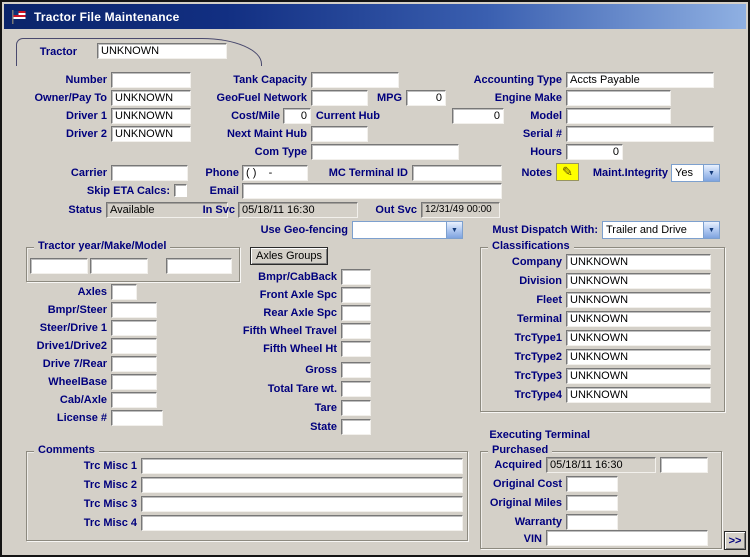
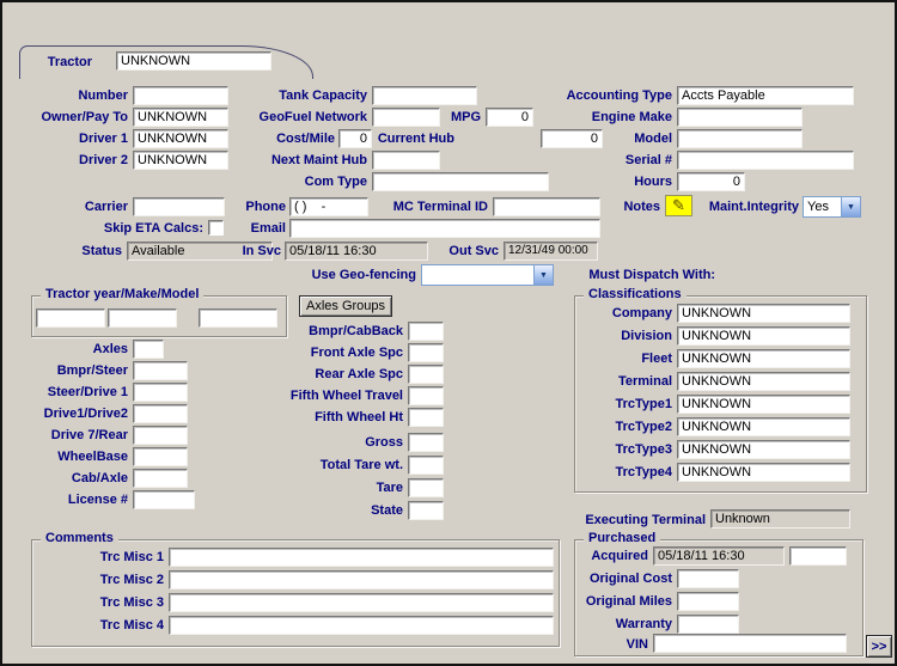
- Tractor File Maintenance
  Tractor
  UNKNOWN
  Number
  Owner/Pay To
  UNKNOWN
  Driver 1
  UNKNOWN
  Driver 2
  UNKNOWN
  Tank Capacity
  GeoFuel Network
  MPG
  0
  Cost/Mile
  0
  Current Hub
  0
  Next Maint Hub
  Com Type
  Accounting Type
  Accts Payable
  Engine Make
  Model
  Serial #
  Hours
  0
  Carrier
  Phone
  ( ) -
  MC Terminal ID
  Notes
  ✎
  Maint.Integrity
  Yes
  Skip ETA Calcs:
  Email
  Status
  Available
  In Svc
  05/18/11 16:30
  Out Svc
  12/31/49 00:00
  Use Geo-fencing
  Must Dispatch With:
- Trailer and Drive
  Tractor year/Make/Model
  Axles
  Bmpr/Steer
  Steer/Drive 1
  Drive1/Drive2
  Drive 7/Rear
  WheelBase
  Cab/Axle
  License #
  Axles Groups
  Bmpr/CabBack
  Front Axle Spc
  Rear Axle Spc
  Fifth Wheel Travel
  Fifth Wheel Ht
  Gross
  Total Tare wt.
  Tare
  State
  Classifications
  Company
  UNKNOWN
  Division
  UNKNOWN
  Fleet
  UNKNOWN
  Terminal
  UNKNOWN
  TrcType1
  UNKNOWN
  TrcType2
  UNKNOWN
  TrcType3
  UNKNOWN
  TrcType4
  UNKNOWN
  Executing Terminal
+ Unknown
  Comments
  Trc Misc 1
  Trc Misc 2
  Trc Misc 3
  Trc Misc 4
  Purchased
  Acquired
  05/18/11 16:30
  Original Cost
  Original Miles
  Warranty
  VIN
  >>
